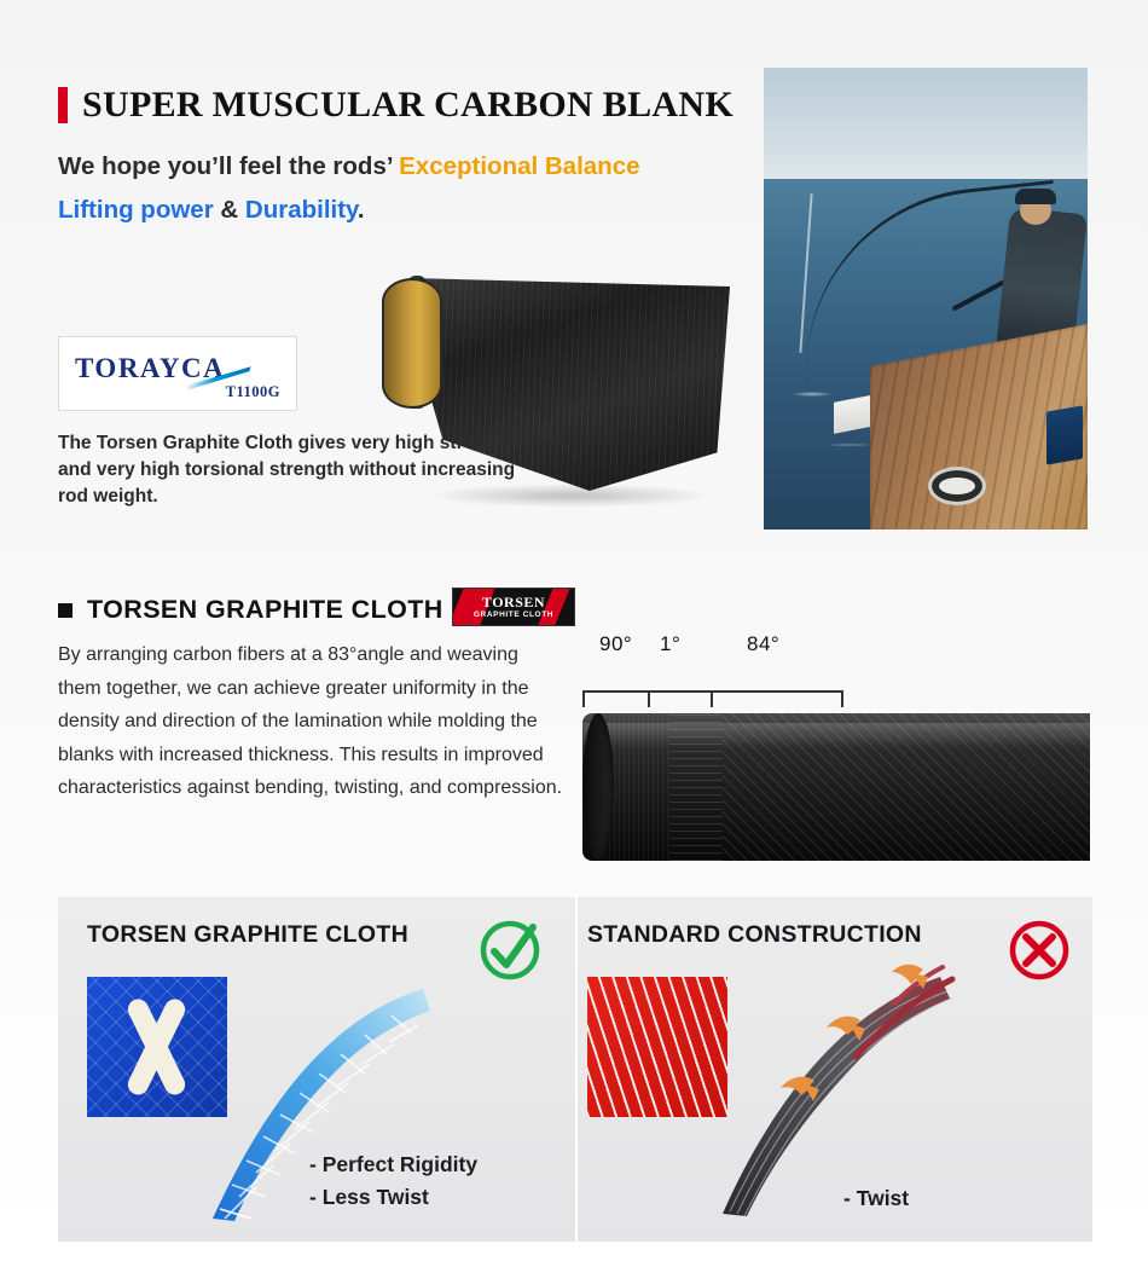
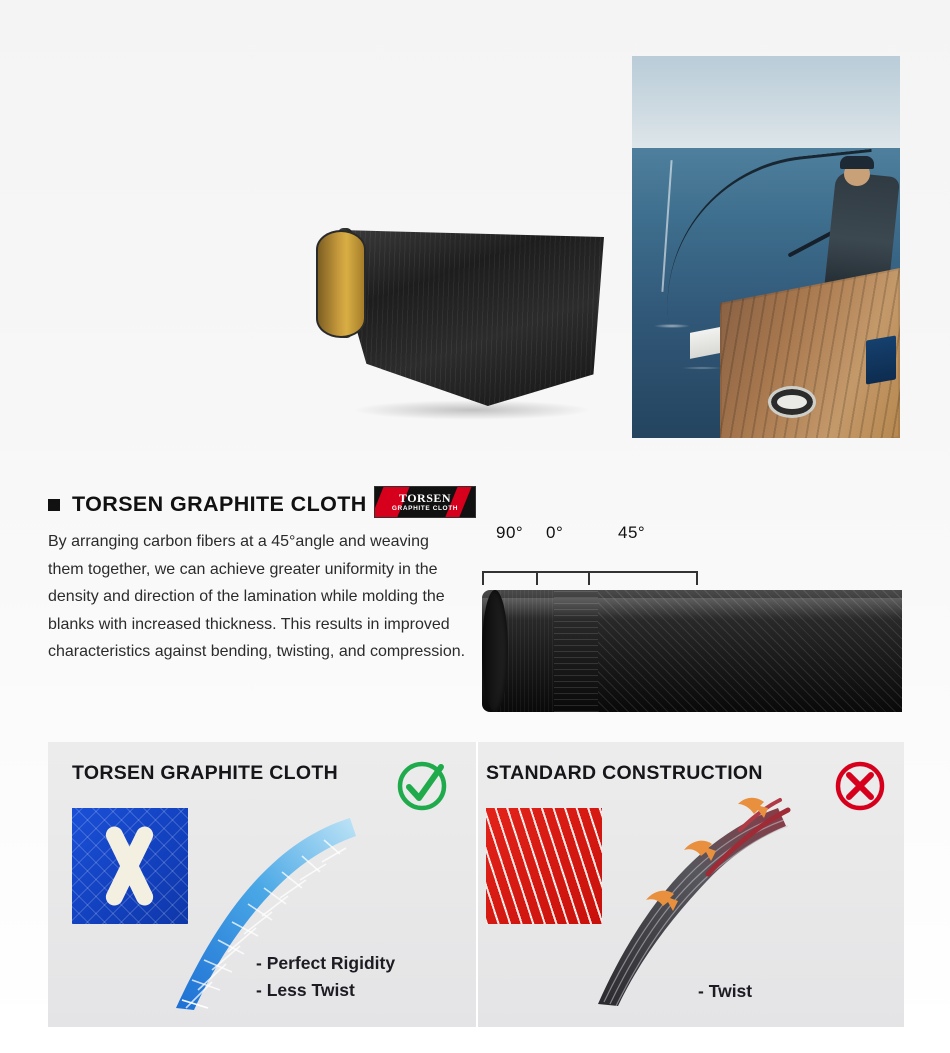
- SUPER MUSCULAR CARBON BLANK
- We hope you’ll feel the rods’ Exceptional Balance
- Lifting power & Durability.
- TORAYCA
- T1100G
- The Torsen Graphite Cloth gives very high strength and very high torsional strength without increasing rod weight.
  TORSEN GRAPHITE CLOTH
  TORSEN
- By arranging carbon fibers at a 83°angle and weaving them together, we can achieve greater uniformity in the density and direction of the lamination while molding the blanks with increased thickness. This results in improved characteristics against bending, twisting, and compression.
+ By arranging carbon fibers at a 45°angle and weaving them together, we can achieve greater uniformity in the density and direction of the lamination while molding the blanks with increased thickness. This results in improved characteristics against bending, twisting, and compression.
  90°
- 1°
+ 0°
- 84°
+ 45°
  TORSEN GRAPHITE CLOTH
  STANDARD CONSTRUCTION
  - Perfect Rigidity
  - Less Twist
  - Twist
